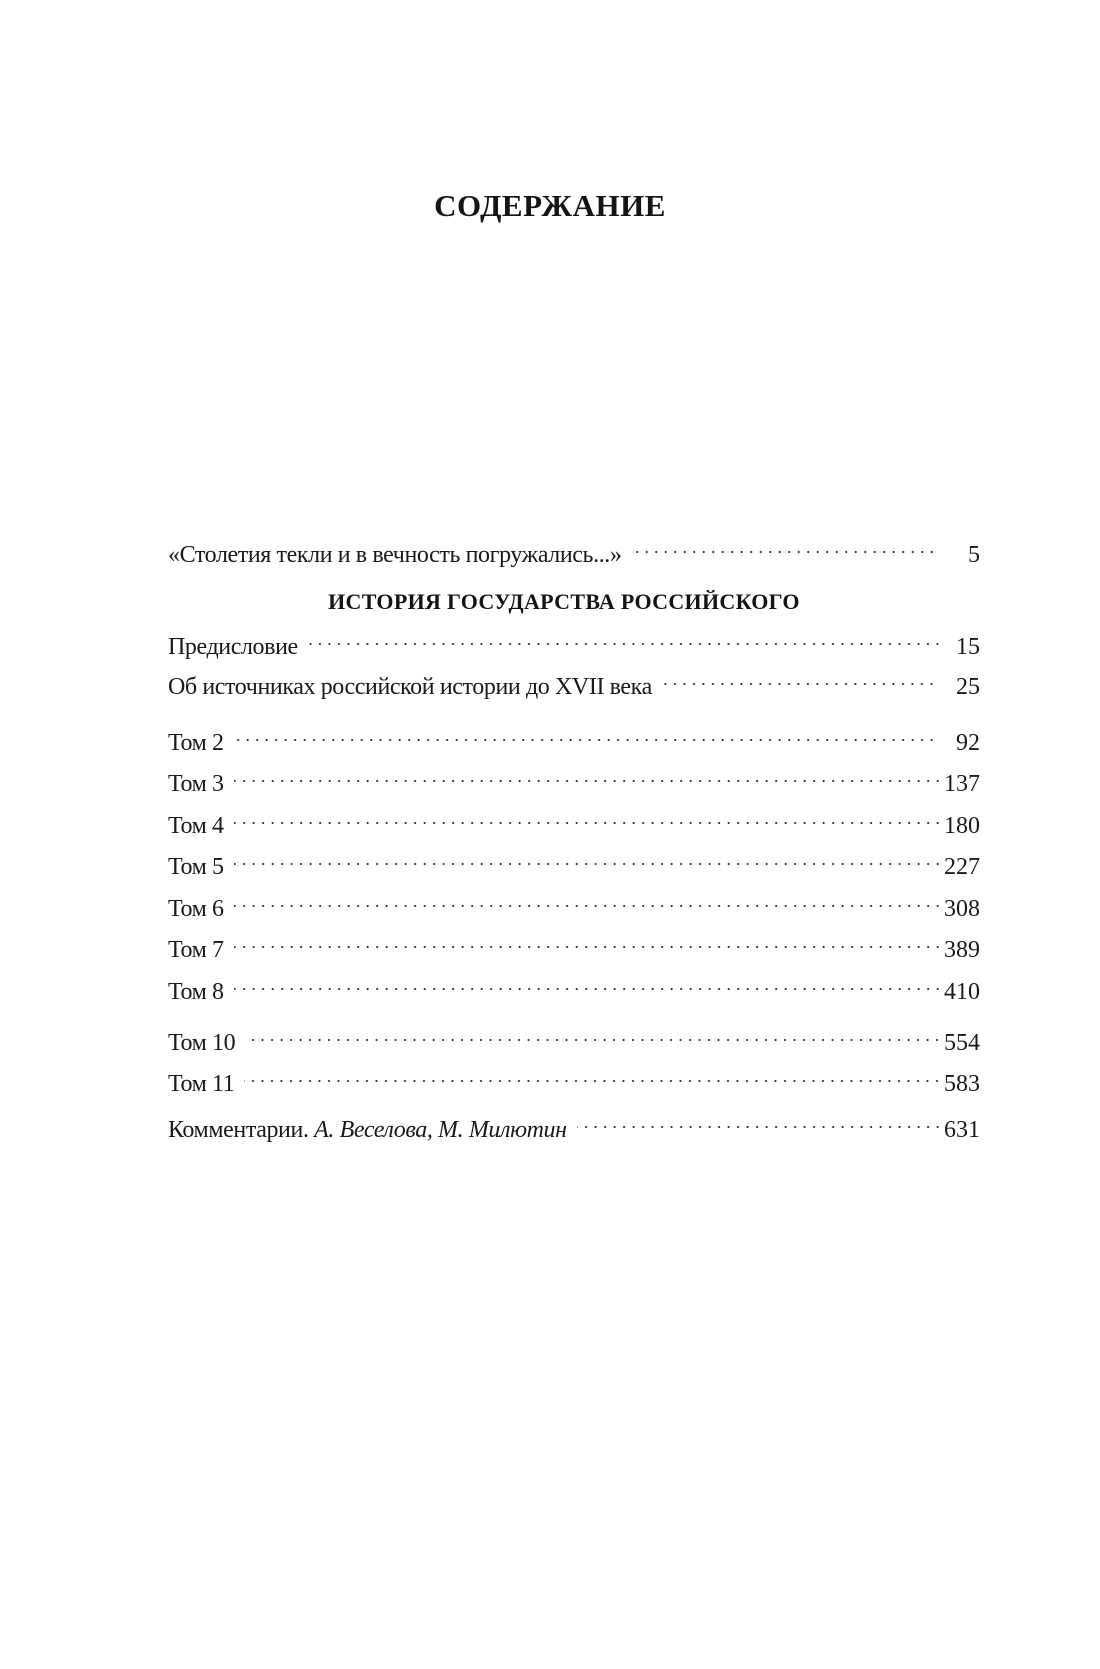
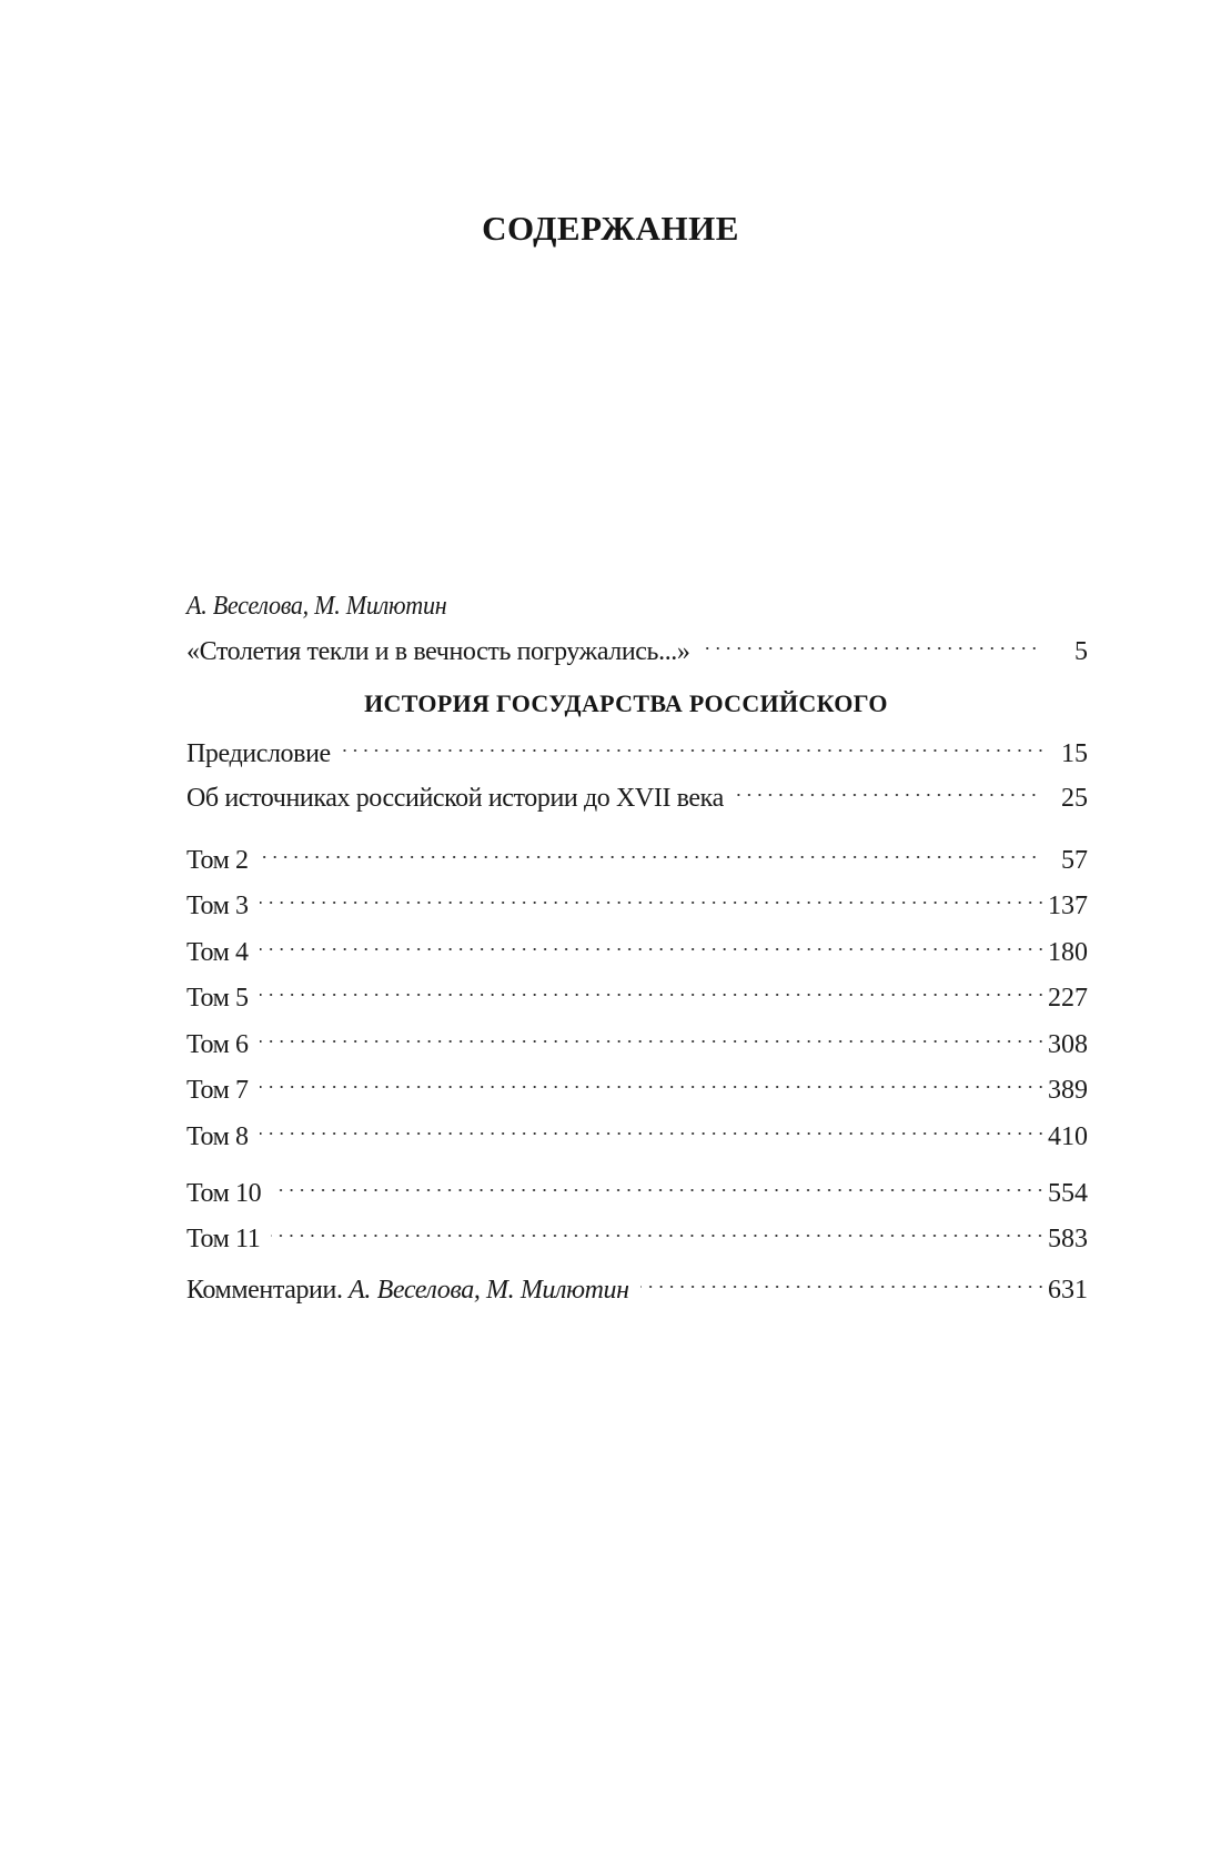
  СОДЕРЖАНИЕ
+ А. Веселова, М. Милютин
  «Столетия текли и в вечность погружались...»
  5
  ИСТОРИЯ ГОСУДАРСТВА РОССИЙСКОГО
  Предисловие
  15
  Об источниках российской истории до XVII века
  25
  Том 2
- 92
+ 57
  Том 3
  137
  Том 4
  180
  Том 5
  227
  Том 6
  308
  Том 7
  389
  Том 8
  410
  Том 10
  554
  Том 11
  583
  Комментарии. А. Веселова, М. Милютин
  631
